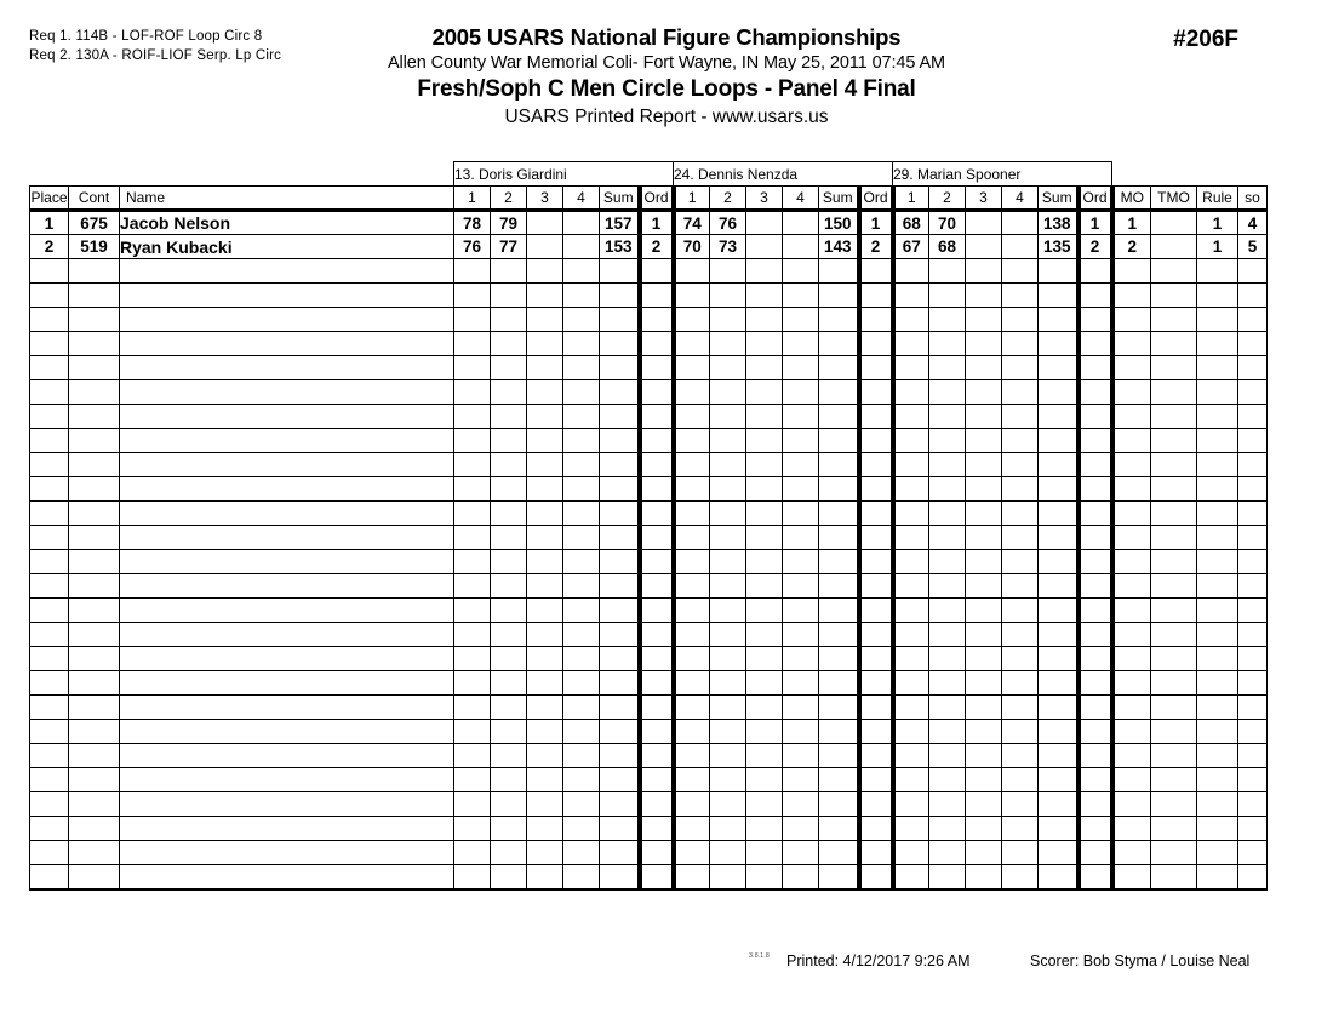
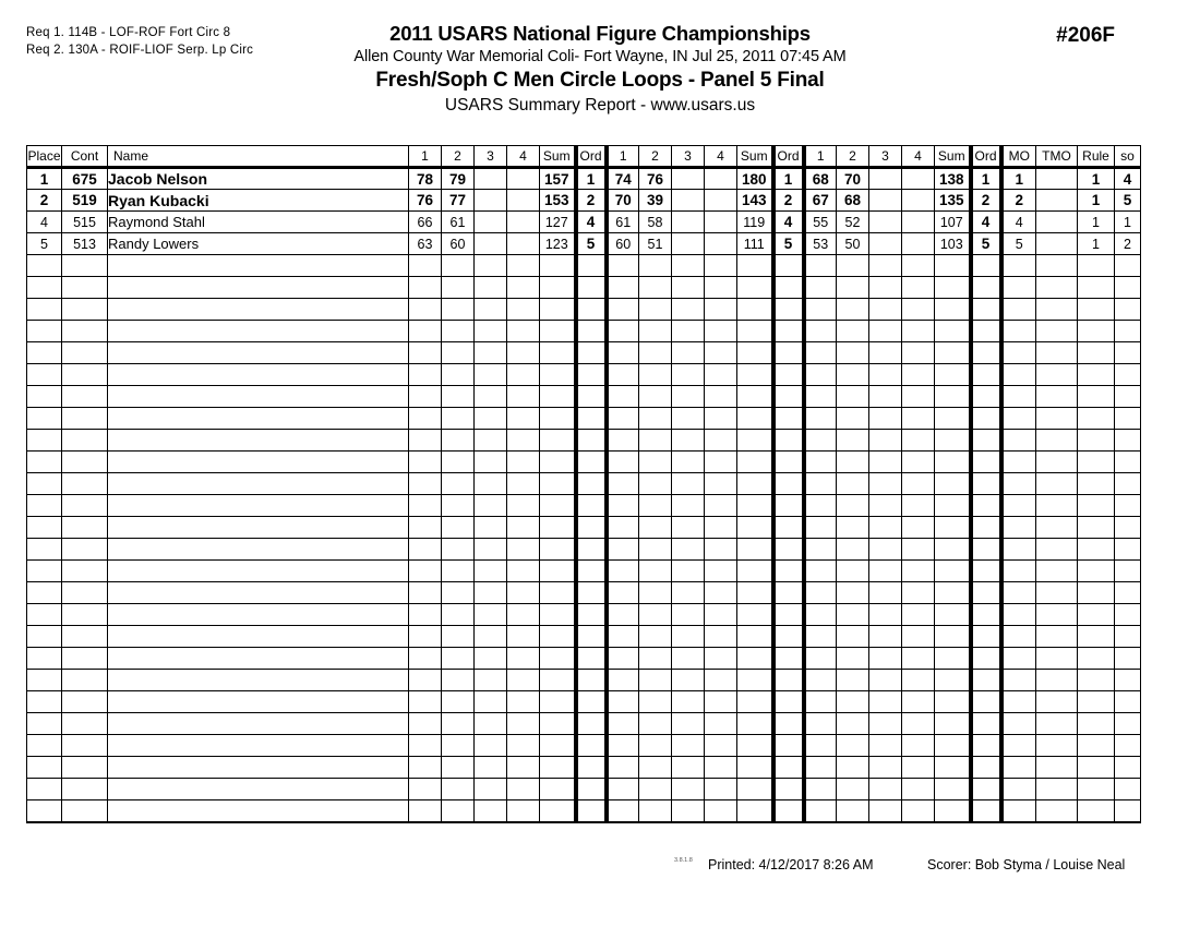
- Req 1. 114B - LOF-ROF Loop Circ 8
+ Req 1. 114B - LOF-ROF Fort Circ 8
  Req 2. 130A - ROIF-LIOF Serp. Lp Circ
- 2005 USARS National Figure Championships
+ 2011 USARS National Figure Championships
- Allen County War Memorial Coli- Fort Wayne, IN May 25, 2011 07:45 AM
+ Allen County War Memorial Coli- Fort Wayne, IN Jul 25, 2011 07:45 AM
- Fresh/Soph C Men Circle Loops - Panel 4 Final
+ Fresh/Soph C Men Circle Loops - Panel 5 Final
- USARS Printed Report - www.usars.us
+ USARS Summary Report - www.usars.us
  #206F
- 	13. Doris Giardini	24. Dennis Nenzda	29. Marian Spooner
  Place	Cont	Name	1	2	3	4	Sum	Ord	1	2	3	4	Sum	Ord	1	2	3	4	Sum	Ord	MO	TMO	Rule	so
- 1	675	Jacob Nelson	78	79			157	1	74	76			150	1	68	70			138	1	1		1	4
+ 1	675	Jacob Nelson	78	79			157	1	74	76			180	1	68	70			138	1	1		1	4
- 2	519	Ryan Kubacki	76	77			153	2	70	73			143	2	67	68			135	2	2		1	5
+ 2	519	Ryan Kubacki	76	77			153	2	70	39			143	2	67	68			135	2	2		1	5
+ 4	515	Raymond Stahl	66	61			127	4	61	58			119	4	55	52			107	4	4		1	1
+ 5	513	Randy Lowers	63	60			123	5	60	51			111	5	53	50			103	5	5		1	2
- Printed: 4/12/2017 9:26 AM
+ Printed: 4/12/2017 8:26 AM
  Scorer: Bob Styma / Louise Neal
